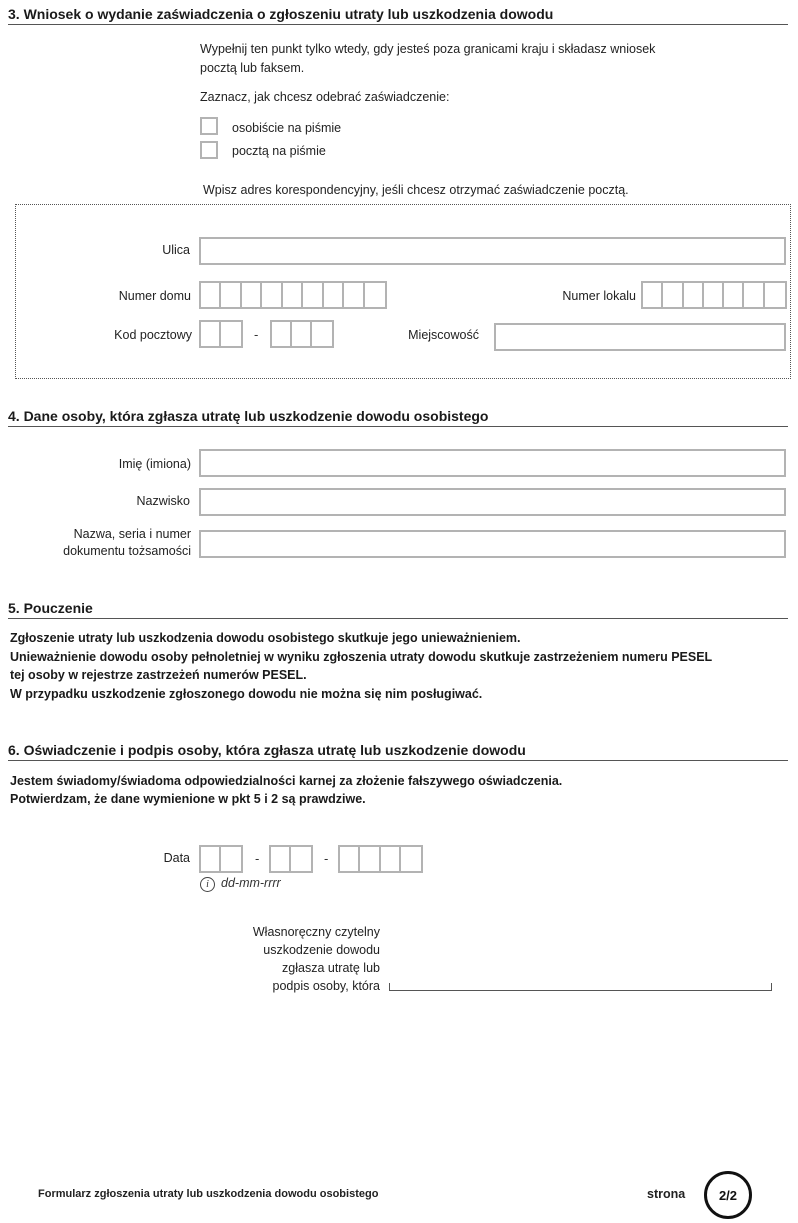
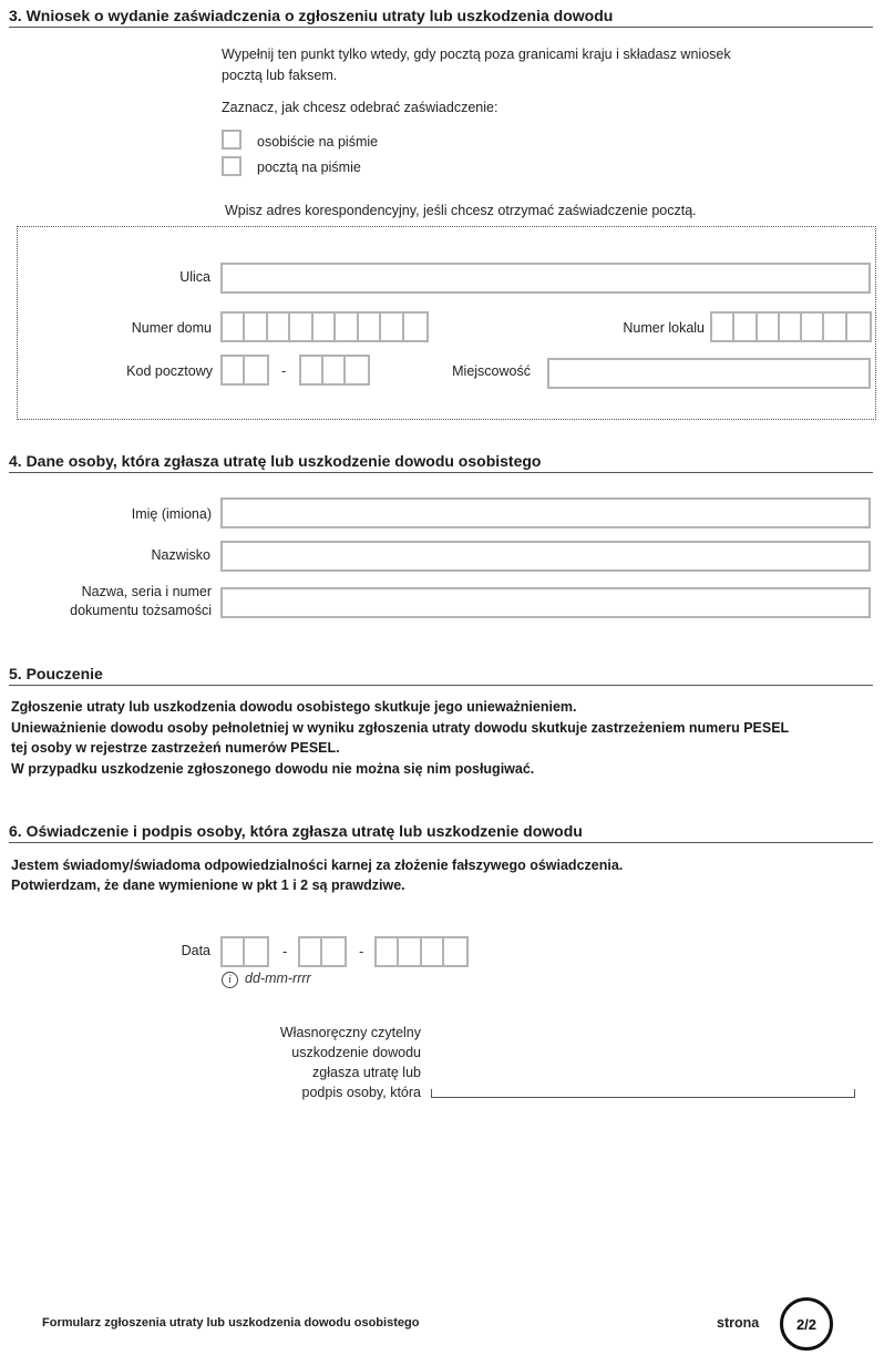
  3. Wniosek o wydanie zaświadczenia o zgłoszeniu utraty lub uszkodzenia dowodu
- Wypełnij ten punkt tylko wtedy, gdy jesteś poza granicami kraju i składasz wniosek
+ Wypełnij ten punkt tylko wtedy, gdy pocztą poza granicami kraju i składasz wniosek
  pocztą lub faksem.
  Zaznacz, jak chcesz odebrać zaświadczenie:
  osobiście na piśmie
  pocztą na piśmie
  Wpisz adres korespondencyjny, jeśli chcesz otrzymać zaświadczenie pocztą.
  Ulica
  Numer domu
  Numer lokalu
  Kod pocztowy
  -
  Miejscowość
  4. Dane osoby, która zgłasza utratę lub uszkodzenie dowodu osobistego
  Imię (imiona)
  Nazwisko
  Nazwa, seria i numer
  dokumentu tożsamości
  5. Pouczenie
  Zgłoszenie utraty lub uszkodzenia dowodu osobistego skutkuje jego unieważnieniem.
  Unieważnienie dowodu osoby pełnoletniej w wyniku zgłoszenia utraty dowodu skutkuje zastrzeżeniem numeru PESEL
  tej osoby w rejestrze zastrzeżeń numerów PESEL.
  W przypadku uszkodzenie zgłoszonego dowodu nie można się nim posługiwać.
  6. Oświadczenie i podpis osoby, która zgłasza utratę lub uszkodzenie dowodu
  Jestem świadomy/świadoma odpowiedzialności karnej za złożenie fałszywego oświadczenia.
- Potwierdzam, że dane wymienione w pkt 5 i 2 są prawdziwe.
+ Potwierdzam, że dane wymienione w pkt 1 i 2 są prawdziwe.
  Data
  -
  -
  i
  dd-mm-rrrr
  Własnoręczny czytelny
  uszkodzenie dowodu
  zgłasza utratę lub
  podpis osoby, która
  Formularz zgłoszenia utraty lub uszkodzenia dowodu osobistego
  strona
  2/2
